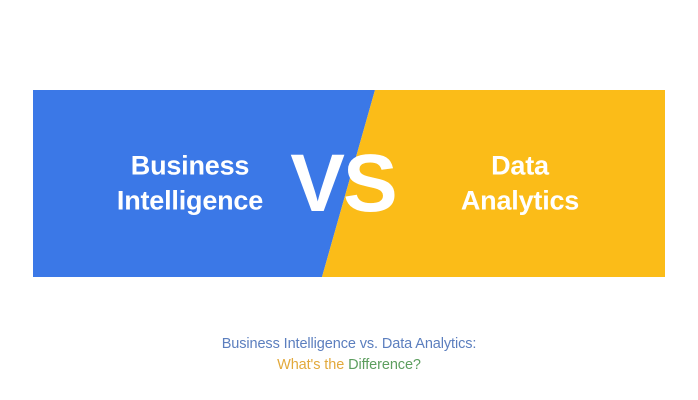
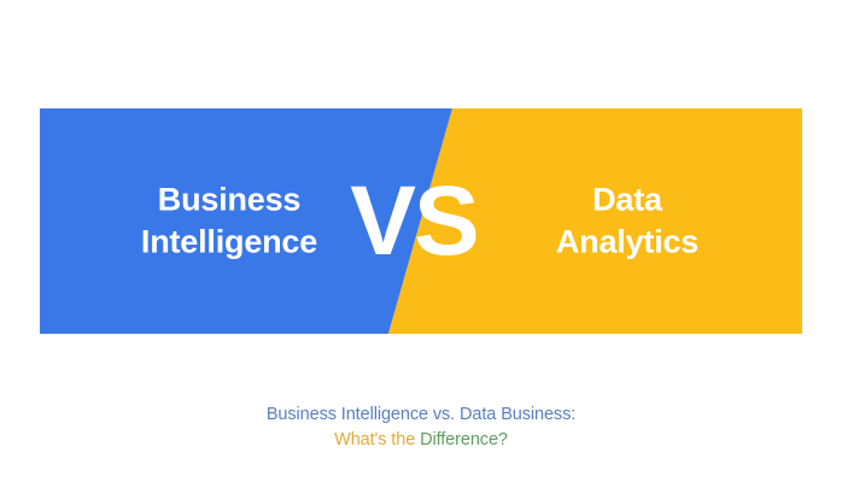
  Business
  Intelligence
  VS
  Data
  Analytics
- Business Intelligence vs. Data Analytics:
+ Business Intelligence vs. Data Business:
  What's the Difference?
